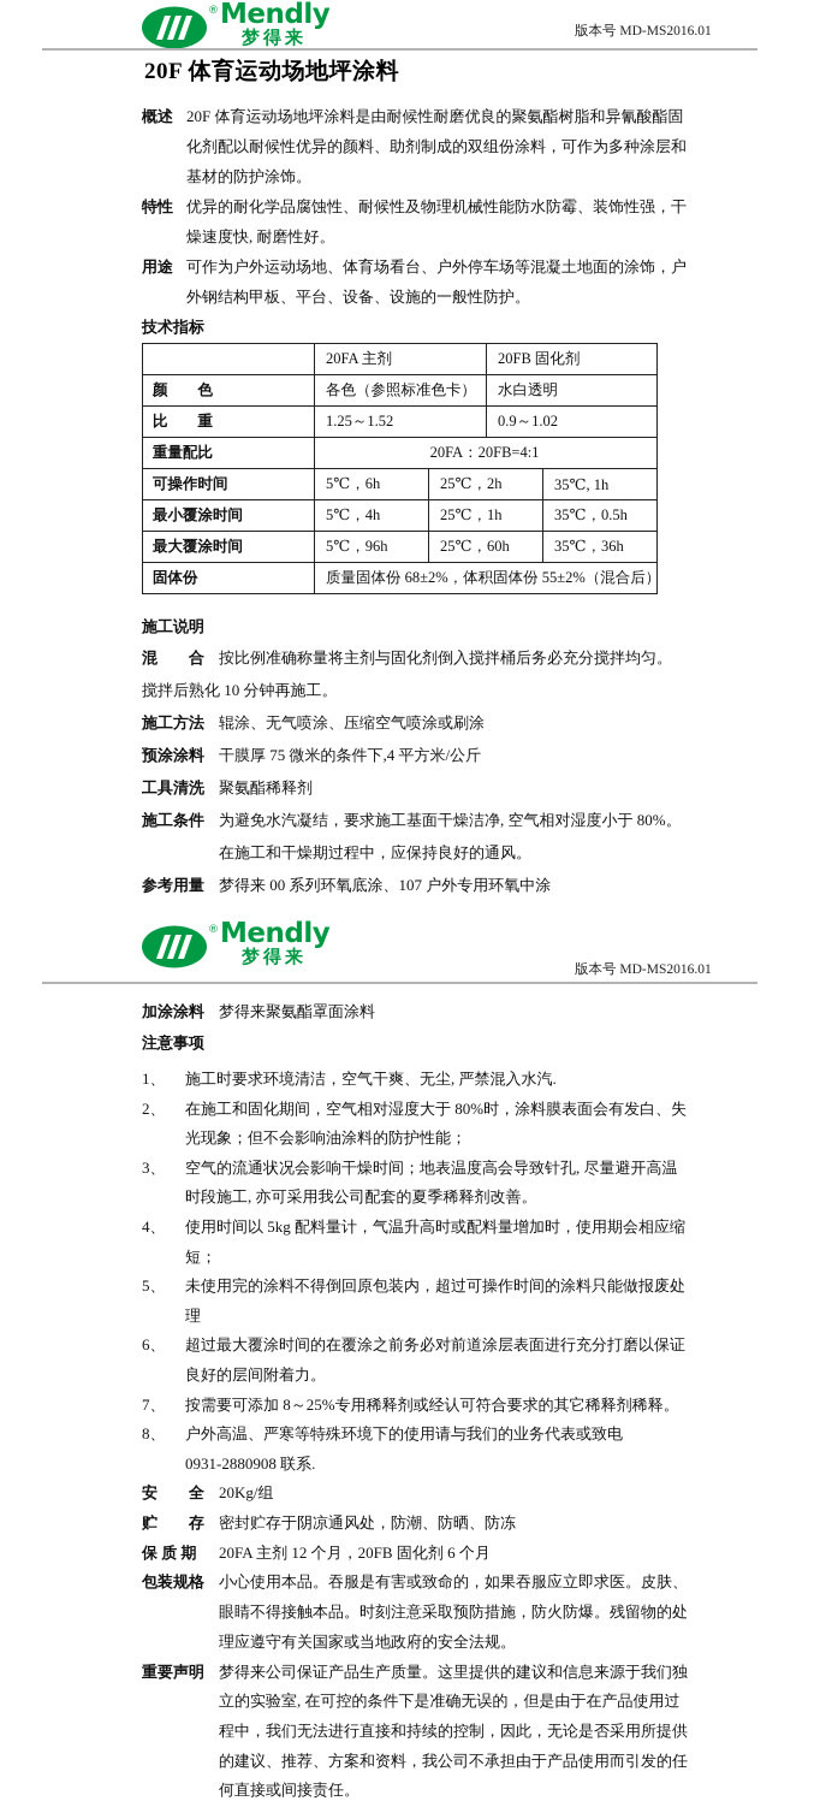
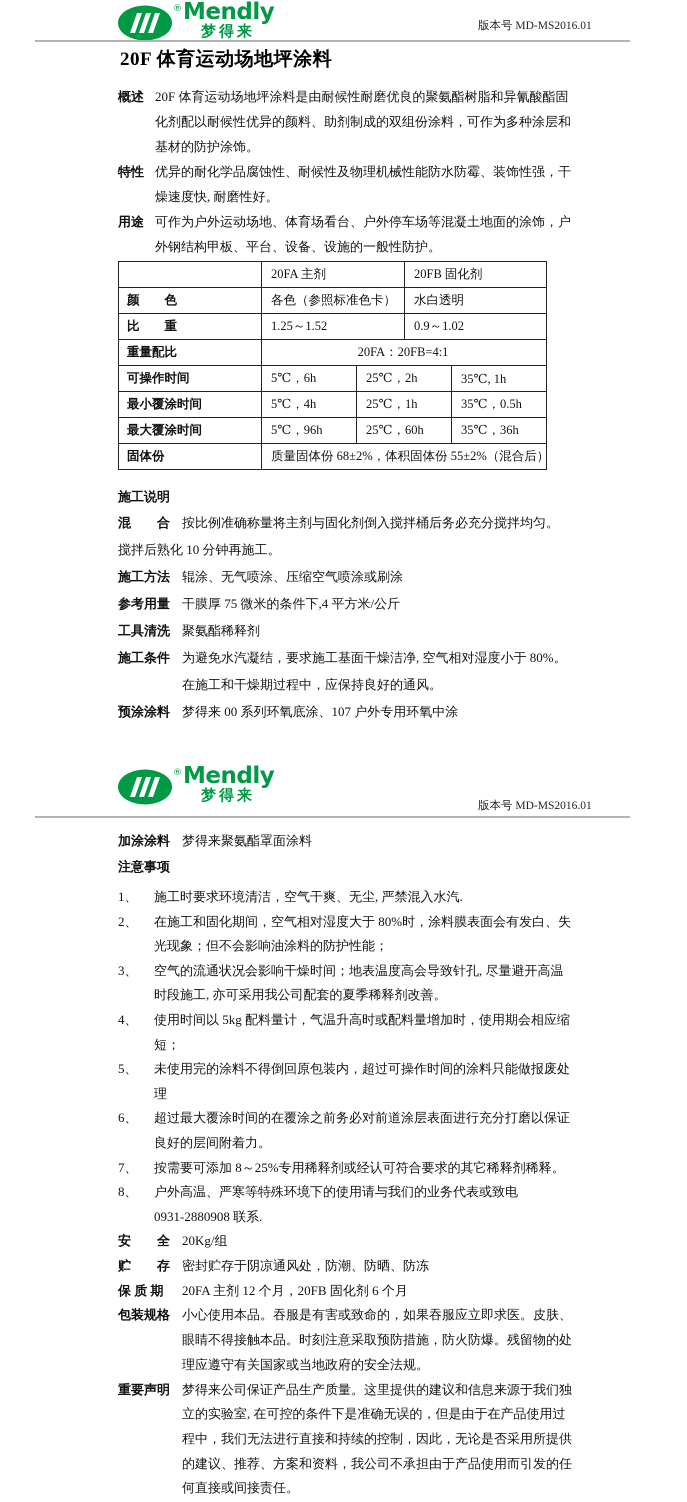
  ®
  Mendly
  梦得来
  版本号 MD-MS2016.01
  20F 体育运动场地坪涂料
  概述
  20F 体育运动场地坪涂料是由耐候性耐磨优良的聚氨酯树脂和异氰酸酯固
  化剂配以耐候性优异的颜料、助剂制成的双组份涂料，可作为多种涂层和
  基材的防护涂饰。
  特性
  优异的耐化学品腐蚀性、耐候性及物理机械性能防水防霉、装饰性强，干
  燥速度快, 耐磨性好。
  用途
  可作为户外运动场地、体育场看台、户外停车场等混凝土地面的涂饰，户
  外钢结构甲板、平台、设备、设施的一般性防护。
- 技术指标
  20FA 主剂
  20FB 固化剂
  颜 色
  各色（参照标准色卡）
  水白透明
  比 重
  1.25～1.52
  0.9～1.02
  重量配比
  20FA：20FB=4:1
  可操作时间
  5℃，6h
  25℃，2h
  35℃, 1h
  最小覆涂时间
  5℃，4h
  25℃，1h
  35℃，0.5h
  最大覆涂时间
  5℃，96h
  25℃，60h
  35℃，36h
  固体份
  质量固体份 68±2%，体积固体份 55±2%（混合后）
  施工说明
  混 合
  按比例准确称量将主剂与固化剂倒入搅拌桶后务必充分搅拌均匀。
  搅拌后熟化 10 分钟再施工。
  施工方法
  辊涂、无气喷涂、压缩空气喷涂或刷涂
- 预涂涂料
+ 参考用量
  干膜厚 75 微米的条件下,4 平方米/公斤
  工具清洗
  聚氨酯稀释剂
  施工条件
  为避免水汽凝结，要求施工基面干燥洁净, 空气相对湿度小于 80%。
  在施工和干燥期过程中，应保持良好的通风。
- 参考用量
+ 预涂涂料
  梦得来 00 系列环氧底涂、107 户外专用环氧中涂
  ®
  Mendly
  梦得来
  版本号 MD-MS2016.01
  加涂涂料
  梦得来聚氨酯罩面涂料
  注意事项
  1、
  施工时要求环境清洁，空气干爽、无尘, 严禁混入水汽.
  2、
  在施工和固化期间，空气相对湿度大于 80%时，涂料膜表面会有发白、失
  光现象；但不会影响油涂料的防护性能；
  3、
  空气的流通状况会影响干燥时间；地表温度高会导致针孔, 尽量避开高温
  时段施工, 亦可采用我公司配套的夏季稀释剂改善。
  4、
  使用时间以 5kg 配料量计，气温升高时或配料量增加时，使用期会相应缩
  短；
  5、
  未使用完的涂料不得倒回原包装内，超过可操作时间的涂料只能做报废处
  理
  6、
  超过最大覆涂时间的在覆涂之前务必对前道涂层表面进行充分打磨以保证
  良好的层间附着力。
  7、
  按需要可添加 8～25%专用稀释剂或经认可符合要求的其它稀释剂稀释。
  8、
  户外高温、严寒等特殊环境下的使用请与我们的业务代表或致电
  0931-2880908 联系.
  安 全
  20Kg/组
  贮 存
  密封贮存于阴凉通风处，防潮、防晒、防冻
  保 质 期
  20FA 主剂 12 个月，20FB 固化剂 6 个月
  包装规格
  小心使用本品。吞服是有害或致命的，如果吞服应立即求医。皮肤、
  眼睛不得接触本品。时刻注意采取预防措施，防火防爆。残留物的处
  理应遵守有关国家或当地政府的安全法规。
  重要声明
  梦得来公司保证产品生产质量。这里提供的建议和信息来源于我们独
  立的实验室, 在可控的条件下是准确无误的，但是由于在产品使用过
  程中，我们无法进行直接和持续的控制，因此，无论是否采用所提供
  的建议、推荐、方案和资料，我公司不承担由于产品使用而引发的任
  何直接或间接责任。
